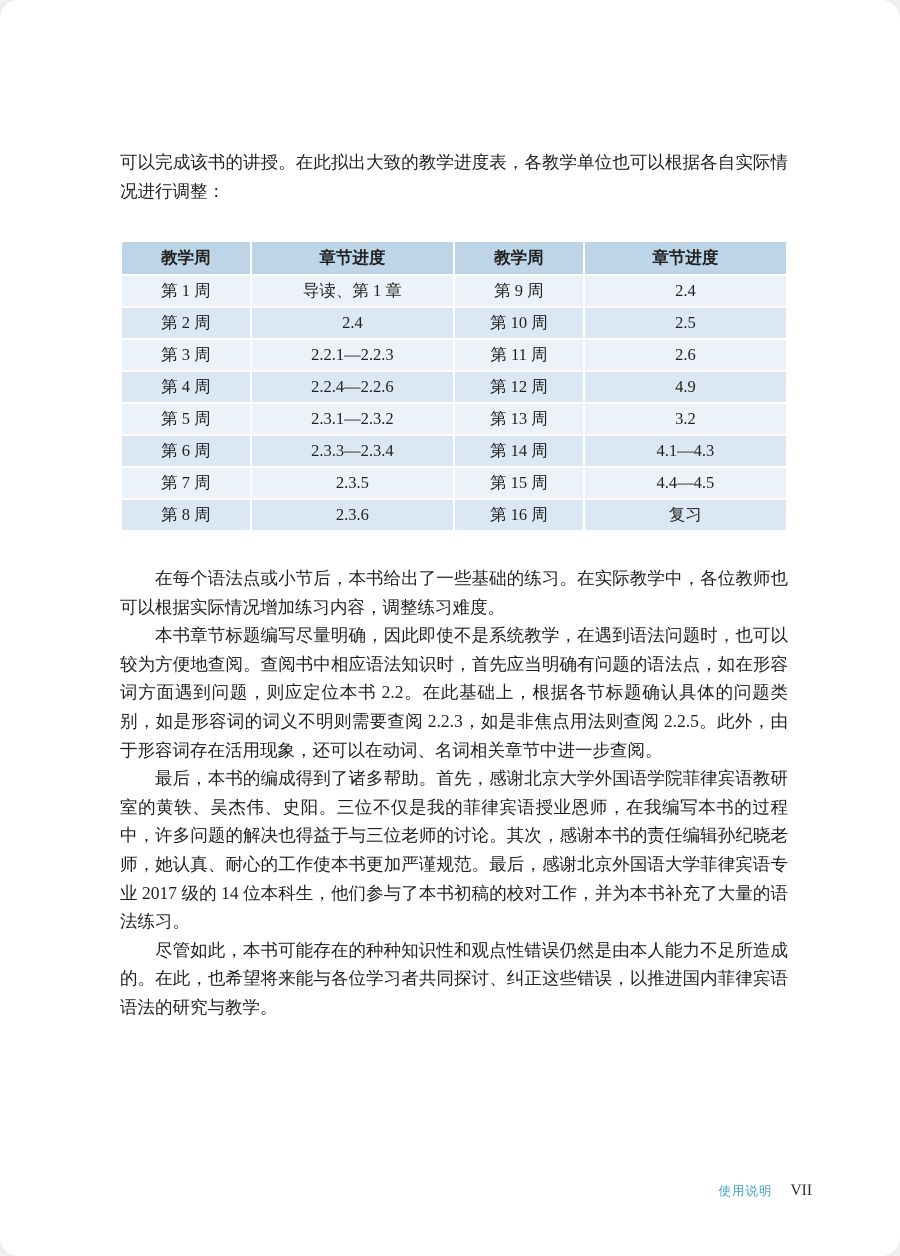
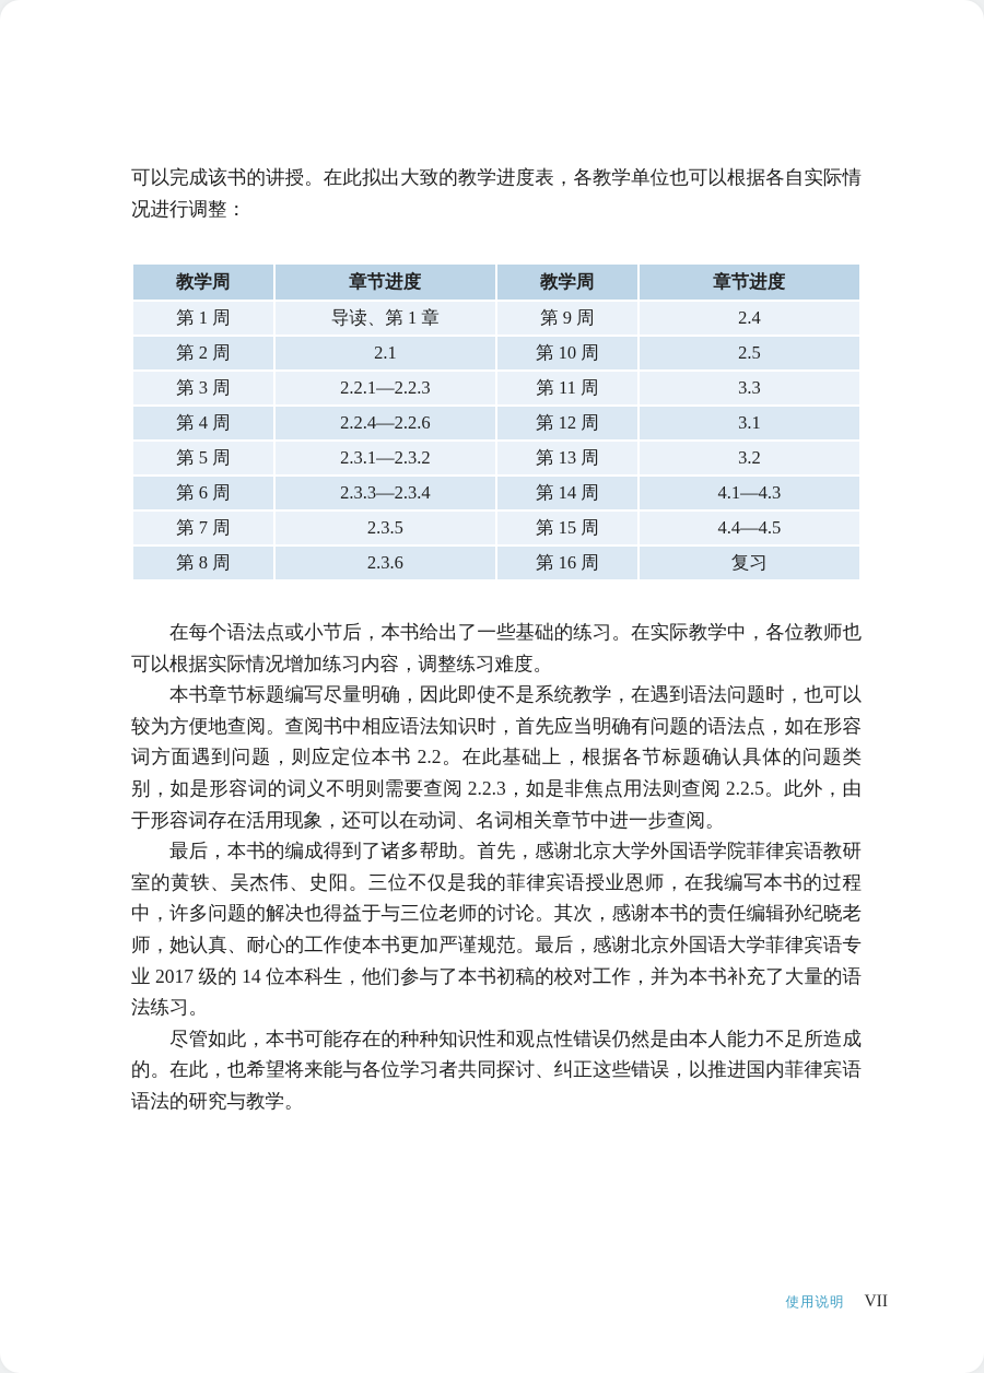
  可以完成该书的讲授。在此拟出大致的教学进度表，各教学单位也可以根据各自实际情况进行调整：
  教学周	章节进度	教学周	章节进度
  第 1 周	导读、第 1 章	第 9 周	2.4
- 第 2 周	2.4	第 10 周	2.5
+ 第 2 周	2.1	第 10 周	2.5
- 第 3 周	2.2.1—2.2.3	第 11 周	2.6
+ 第 3 周	2.2.1—2.2.3	第 11 周	3.3
- 第 4 周	2.2.4—2.2.6	第 12 周	4.9
+ 第 4 周	2.2.4—2.2.6	第 12 周	3.1
  第 5 周	2.3.1—2.3.2	第 13 周	3.2
  第 6 周	2.3.3—2.3.4	第 14 周	4.1—4.3
  第 7 周	2.3.5	第 15 周	4.4—4.5
  第 8 周	2.3.6	第 16 周	复习
  在每个语法点或小节后，本书给出了一些基础的练习。在实际教学中，各位教师也可以根据实际情况增加练习内容，调整练习难度。
  本书章节标题编写尽量明确，因此即使不是系统教学，在遇到语法问题时，也可以较为方便地查阅。查阅书中相应语法知识时，首先应当明确有问题的语法点，如在形容词方面遇到问题，则应定位本书 2.2。在此基础上，根据各节标题确认具体的问题类别，如是形容词的词义不明则需要查阅 2.2.3，如是非焦点用法则查阅 2.2.5。此外，由于形容词存在活用现象，还可以在动词、名词相关章节中进一步查阅。
  最后，本书的编成得到了诸多帮助。首先，感谢北京大学外国语学院菲律宾语教研室的黄轶、吴杰伟、史阳。三位不仅是我的菲律宾语授业恩师，在我编写本书的过程中，许多问题的解决也得益于与三位老师的讨论。其次，感谢本书的责任编辑孙纪晓老师，她认真、耐心的工作使本书更加严谨规范。最后，感谢北京外国语大学菲律宾语专业 2017 级的 14 位本科生，他们参与了本书初稿的校对工作，并为本书补充了大量的语法练习。
  尽管如此，本书可能存在的种种知识性和观点性错误仍然是由本人能力不足所造成的。在此，也希望将来能与各位学习者共同探讨、纠正这些错误，以推进国内菲律宾语语法的研究与教学。
  使用说明
  VII
